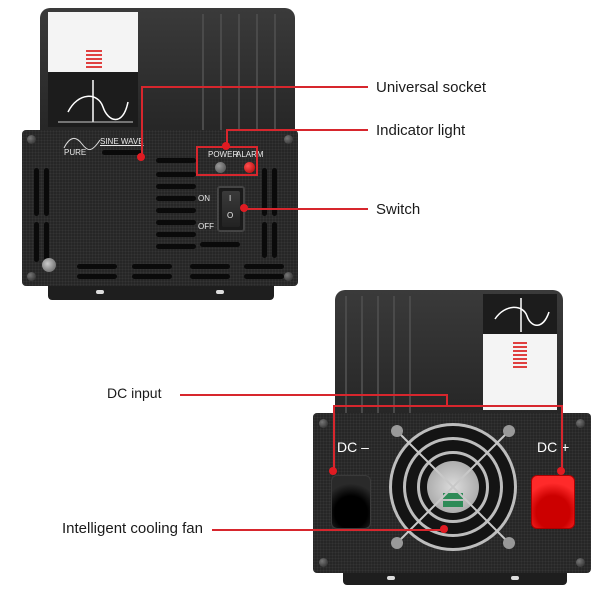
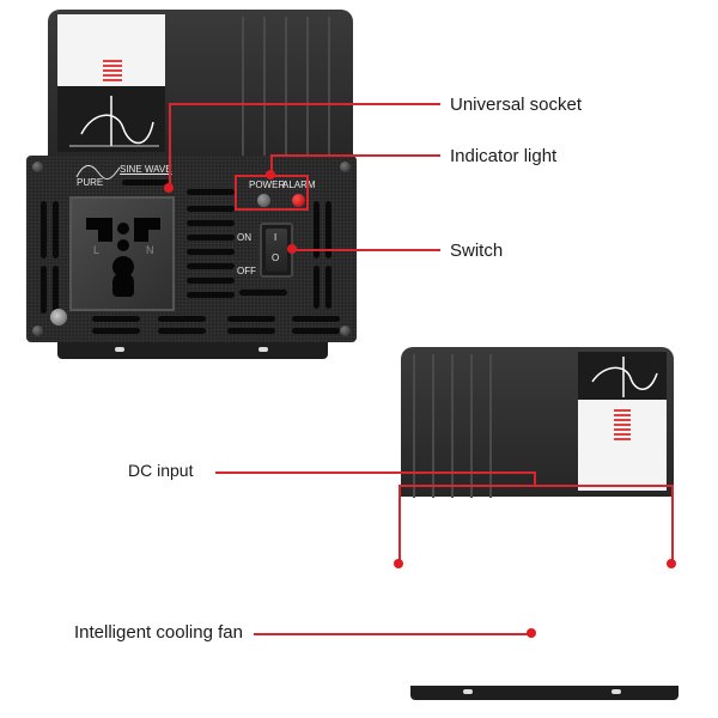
  PURE
  SINE WAV
+ L
+ N
  POWER
  ALARM
  ON
  OFF
  I
  O
  Universal socket
  Indicator light
  Switch
- DC –
- DC +
  DC input
  Intelligent cooling fan
